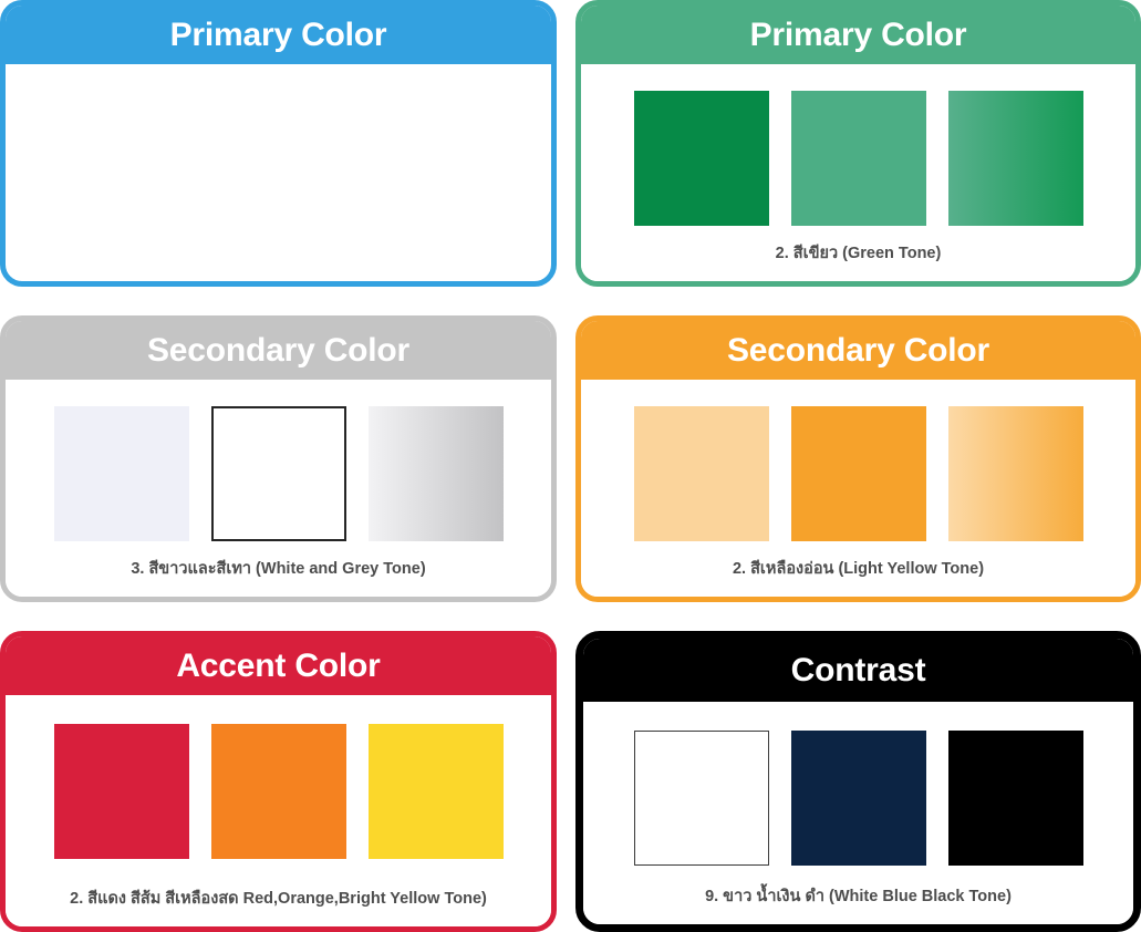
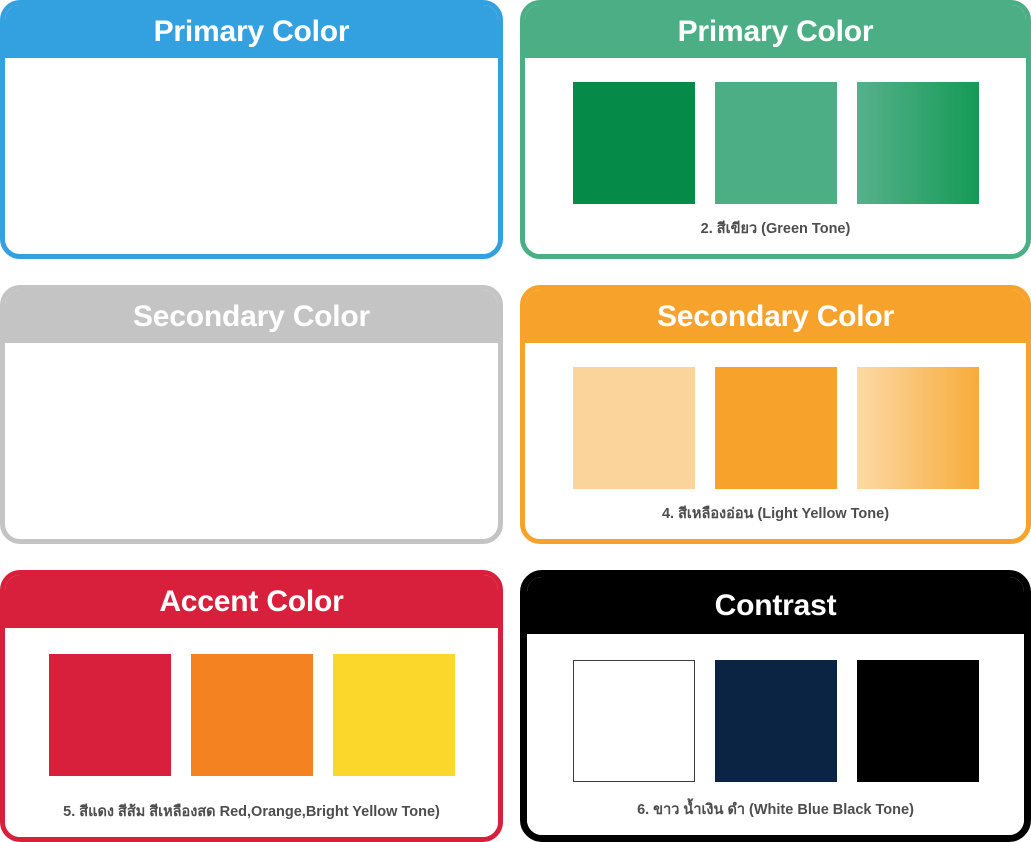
  Primary Color
  Primary Color
  2. สีเขียว (Green Tone)
  Secondary Color
- 3. สีขาวและสีเทา (White and Grey Tone)
  Secondary Color
- 2. สีเหลืองอ่อน (Light Yellow Tone)
+ 4. สีเหลืองอ่อน (Light Yellow Tone)
  Accent Color
- 2. สีแดง สีส้ม สีเหลืองสด Red,Orange,Bright Yellow Tone)
+ 5. สีแดง สีส้ม สีเหลืองสด Red,Orange,Bright Yellow Tone)
  Contrast
- 9. ขาว น้ำเงิน ดำ (White Blue Black Tone)
+ 6. ขาว น้ำเงิน ดำ (White Blue Black Tone)
